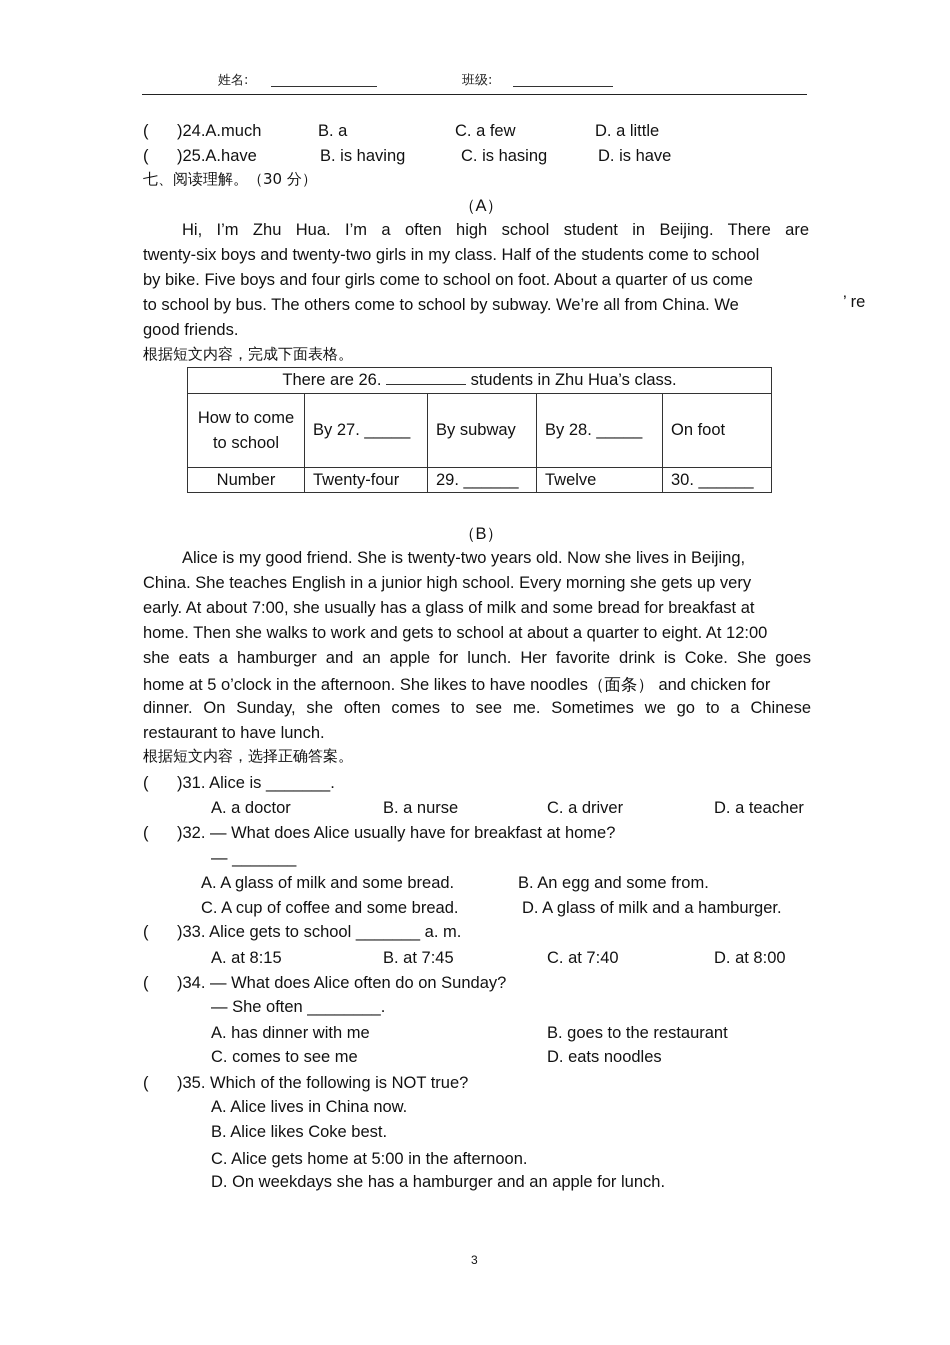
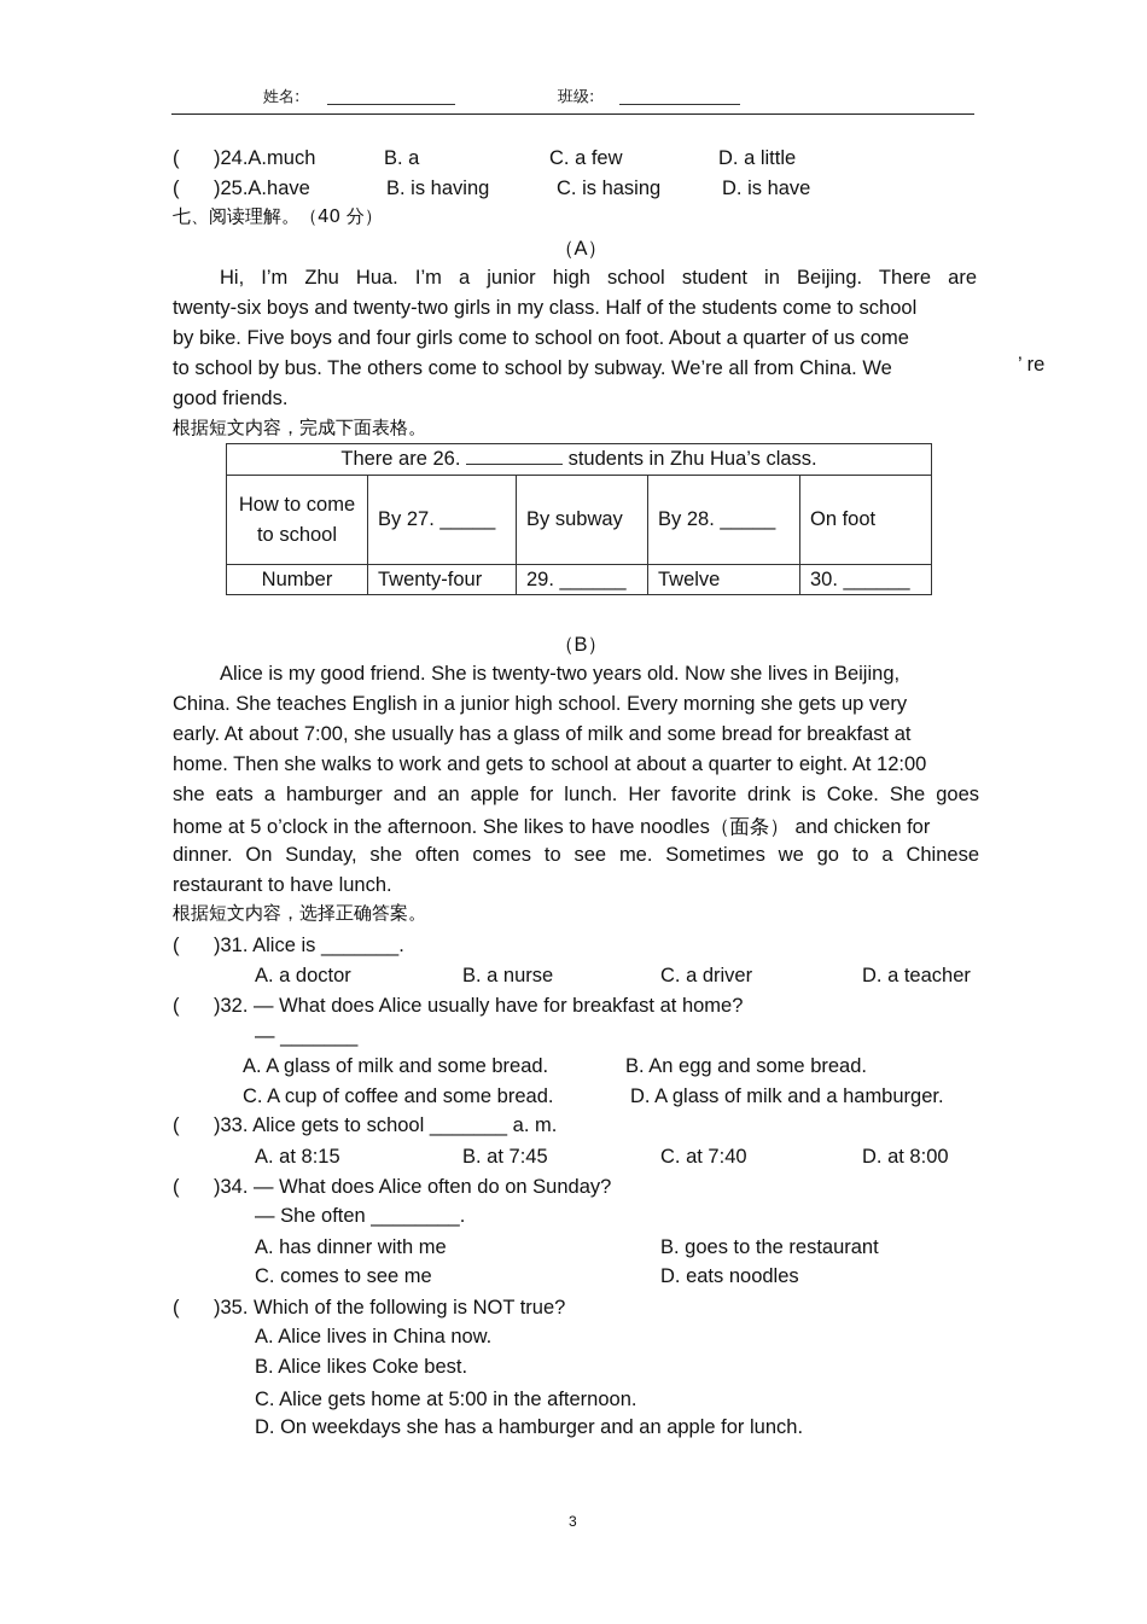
  姓名:
  班级:
  (
  )24.A.much
  B. a
  C. a few
  D. a little
  (
  )25.A.have
  B. is having
  C. is hasing
  D. is have
- 七、阅读理解。（30 分）
+ 七、阅读理解。（40 分）
  （A）
- Hi, I’m Zhu Hua. I’m a often high school student in Beijing. There are
+ Hi, I’m Zhu Hua. I’m a junior high school student in Beijing. There are
  twenty-six boys and twenty-two girls in my class. Half of the students come to school
  by bike. Five boys and four girls come to school on foot. About a quarter of us come
  to school by bus. The others come to school by subway. We’re all from China. We
  ’ re
  good friends.
  根据短文内容，完成下面表格。
  There are 26. students in Zhu Hua’s class.
  How to come to school	By 27. _____	By subway	By 28. _____	On foot
  Number	Twenty-four	29. ______	Twelve	30. ______
  （B）
  Alice is my good friend. She is twenty-two years old. Now she lives in Beijing,
  China. She teaches English in a junior high school. Every morning she gets up very
  early. At about 7:00, she usually has a glass of milk and some bread for breakfast at
  home. Then she walks to work and gets to school at about a quarter to eight. At 12:00
  she eats a hamburger and an apple for lunch. Her favorite drink is Coke. She goes
  home at 5 o’clock in the afternoon. She likes to have noodles（面条） and chicken for
  dinner. On Sunday, she often comes to see me. Sometimes we go to a Chinese
  restaurant to have lunch.
  根据短文内容，选择正确答案。
  (
  )31. Alice is _______.
  A. a doctor
  B. a nurse
  C. a driver
  D. a teacher
  (
  )32. — What does Alice usually have for breakfast at home?
  — _______
  A. A glass of milk and some bread.
- B. An egg and some from.
+ B. An egg and some bread.
  C. A cup of coffee and some bread.
  D. A glass of milk and a hamburger.
  (
  )33. Alice gets to school _______ a. m.
  A. at 8:15
  B. at 7:45
  C. at 7:40
  D. at 8:00
  (
  )34. — What does Alice often do on Sunday?
  — She often ________.
  A. has dinner with me
  B. goes to the restaurant
  C. comes to see me
  D. eats noodles
  (
  )35. Which of the following is NOT true?
  A. Alice lives in China now.
  B. Alice likes Coke best.
  C. Alice gets home at 5:00 in the afternoon.
  D. On weekdays she has a hamburger and an apple for lunch.
  3
